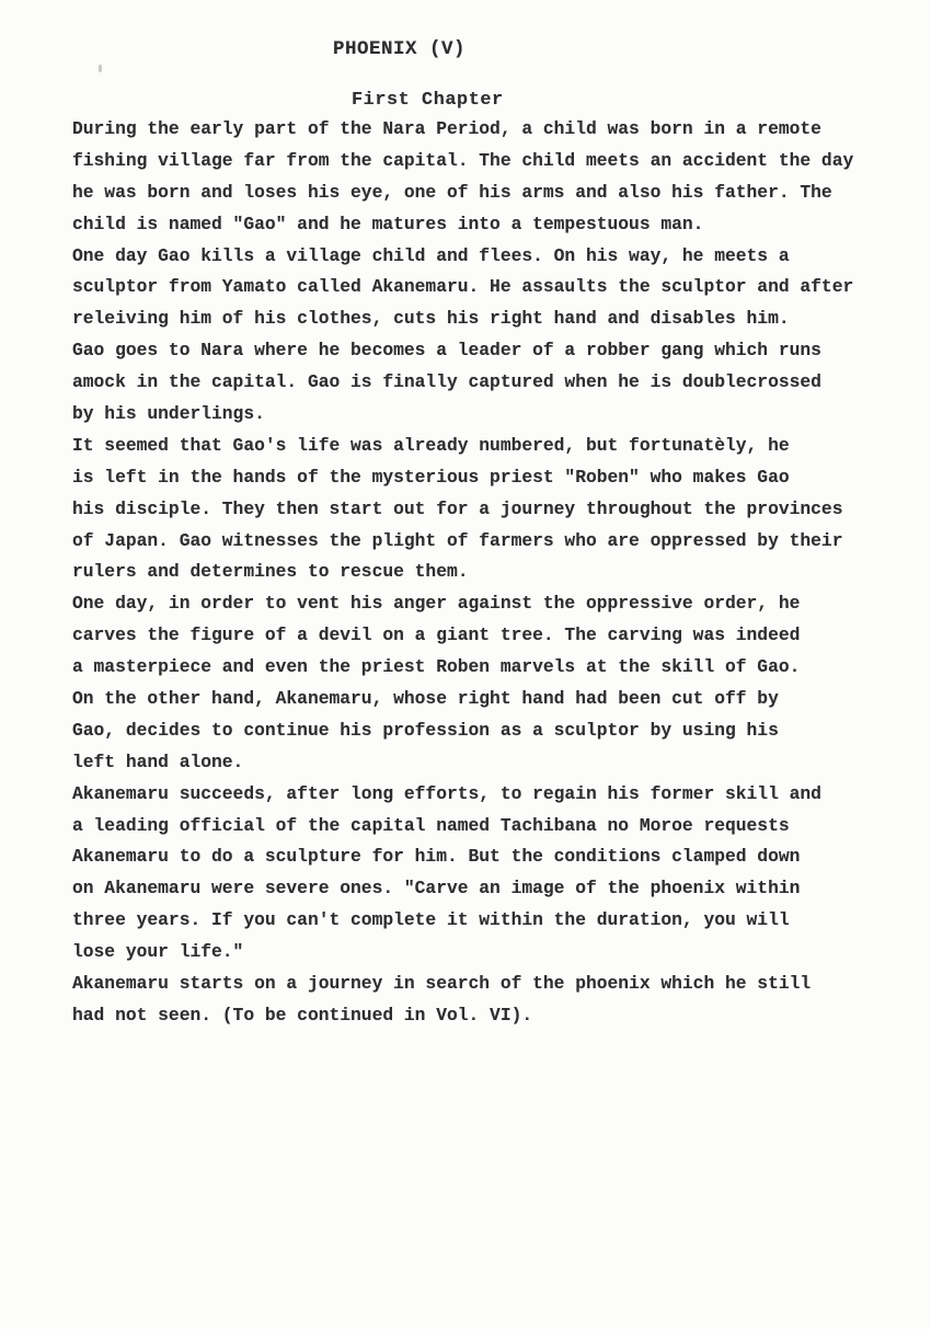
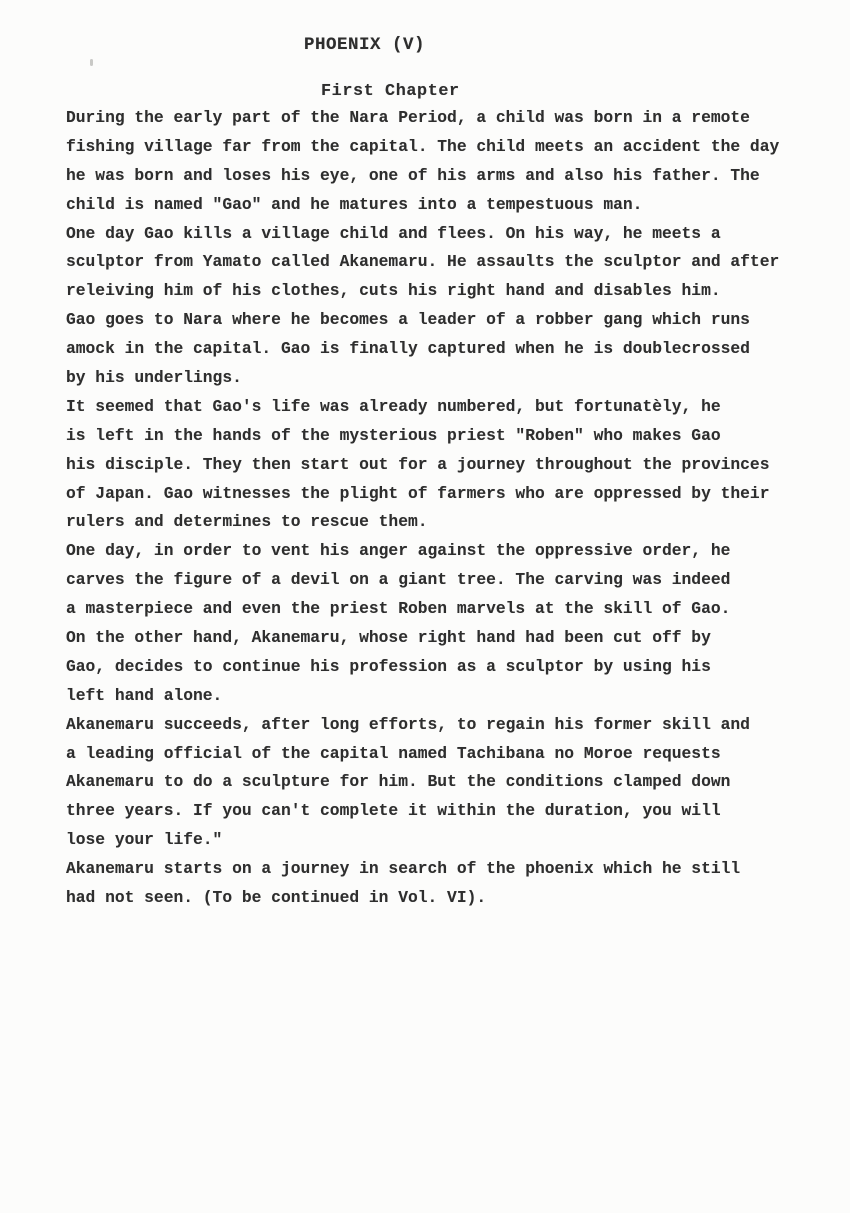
  PHOENIX (V)
  First Chapter
  During the early part of the Nara Period, a child was born in a remote
  fishing village far from the capital. The child meets an accident the day
  he was born and loses his eye, one of his arms and also his father. The
  child is named "Gao" and he matures into a tempestuous man.
  One day Gao kills a village child and flees. On his way, he meets a
  sculptor from Yamato called Akanemaru. He assaults the sculptor and after
  releiving him of his clothes, cuts his right hand and disables him.
  Gao goes to Nara where he becomes a leader of a robber gang which runs
  amock in the capital. Gao is finally captured when he is doublecrossed
  by his underlings.
  It seemed that Gao's life was already numbered, but fortunatèly, he
  is left in the hands of the mysterious priest "Roben" who makes Gao
  his disciple. They then start out for a journey throughout the provinces
  of Japan. Gao witnesses the plight of farmers who are oppressed by their
  rulers and determines to rescue them.
  One day, in order to vent his anger against the oppressive order, he
  carves the figure of a devil on a giant tree. The carving was indeed
  a masterpiece and even the priest Roben marvels at the skill of Gao.
  On the other hand, Akanemaru, whose right hand had been cut off by
  Gao, decides to continue his profession as a sculptor by using his
  left hand alone.
  Akanemaru succeeds, after long efforts, to regain his former skill and
  a leading official of the capital named Tachibana no Moroe requests
  Akanemaru to do a sculpture for him. But the conditions clamped down
- on Akanemaru were severe ones. "Carve an image of the phoenix within
  three years. If you can't complete it within the duration, you will
  lose your life."
  Akanemaru starts on a journey in search of the phoenix which he still
  had not seen. (To be continued in Vol. VI).
